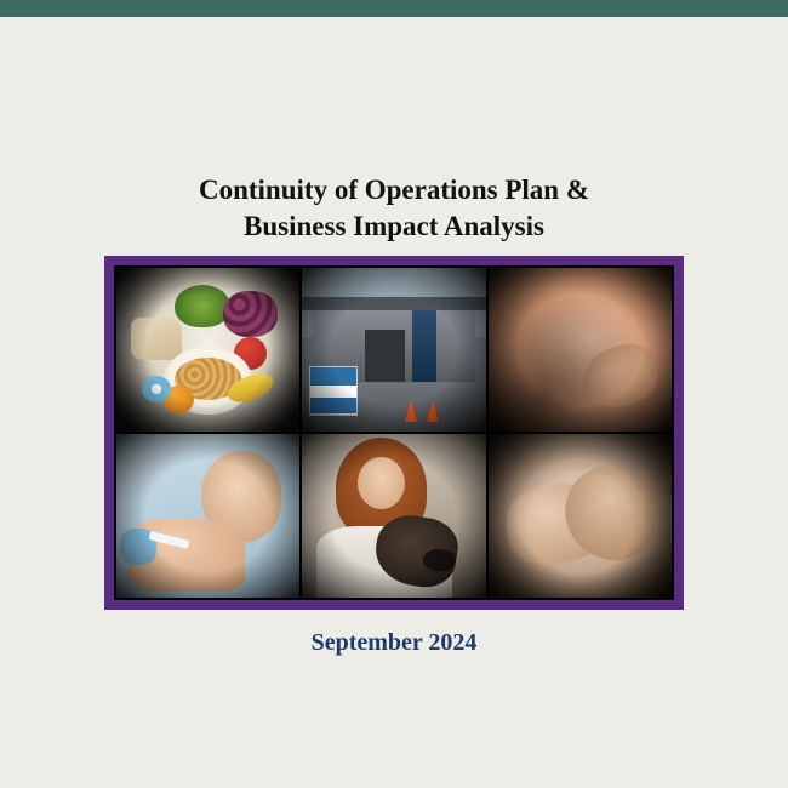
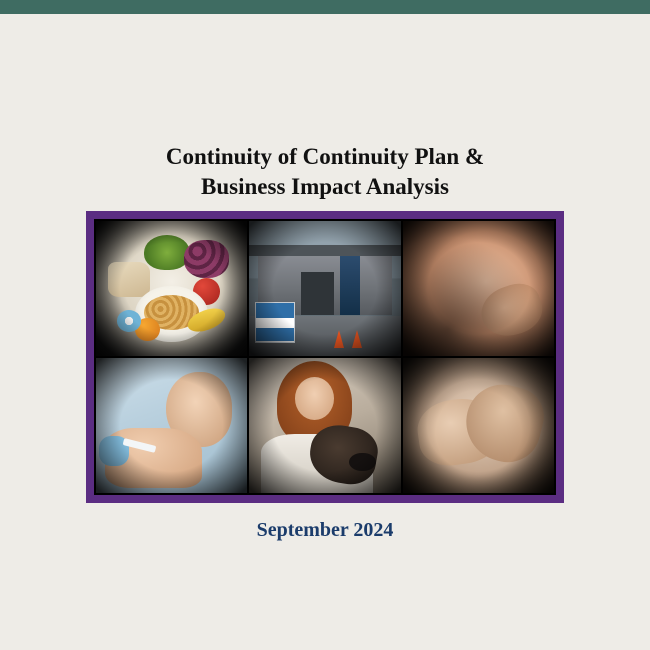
- Continuity of Operations Plan &
+ Continuity of Continuity Plan &
  Business Impact Analysis
  September 2024
